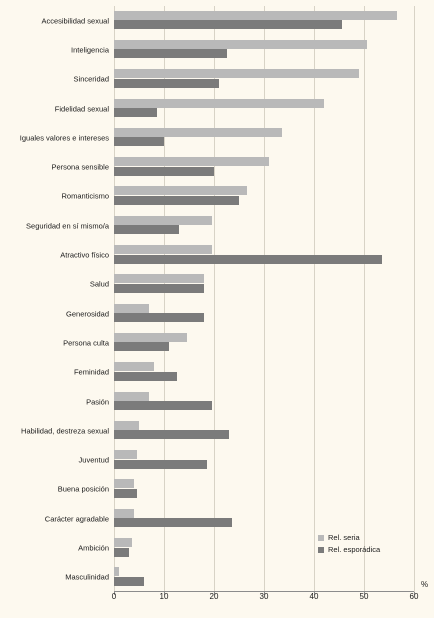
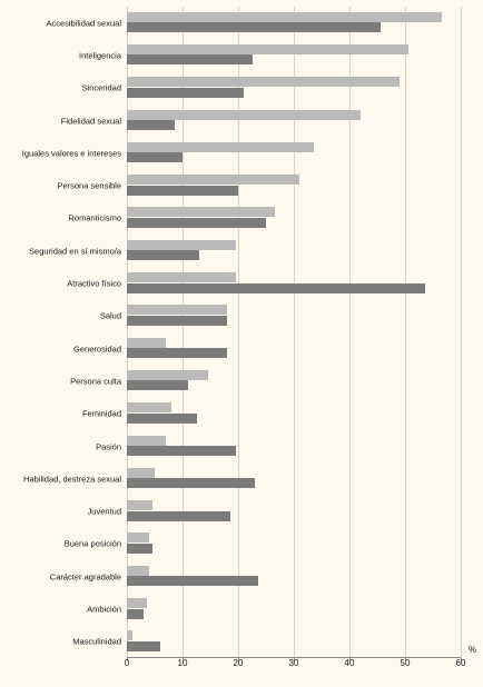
  Accesibilidad sexual
  Inteligencia
  Sinceridad
  Fidelidad sexual
  Iguales valores e intereses
  Persona sensible
  Romanticismo
  Seguridad en sí mismo/a
  Atractivo físico
  Salud
  Generosidad
  Persona culta
  Feminidad
  Pasión
  Habilidad, destreza sexual
  Juventud
  Buena posición
  Carácter agradable
  Ambición
  Masculinidad
  0
  10
  20
  30
  40
  50
  60
  %
- Rel. seria
- Rel. esporádica
